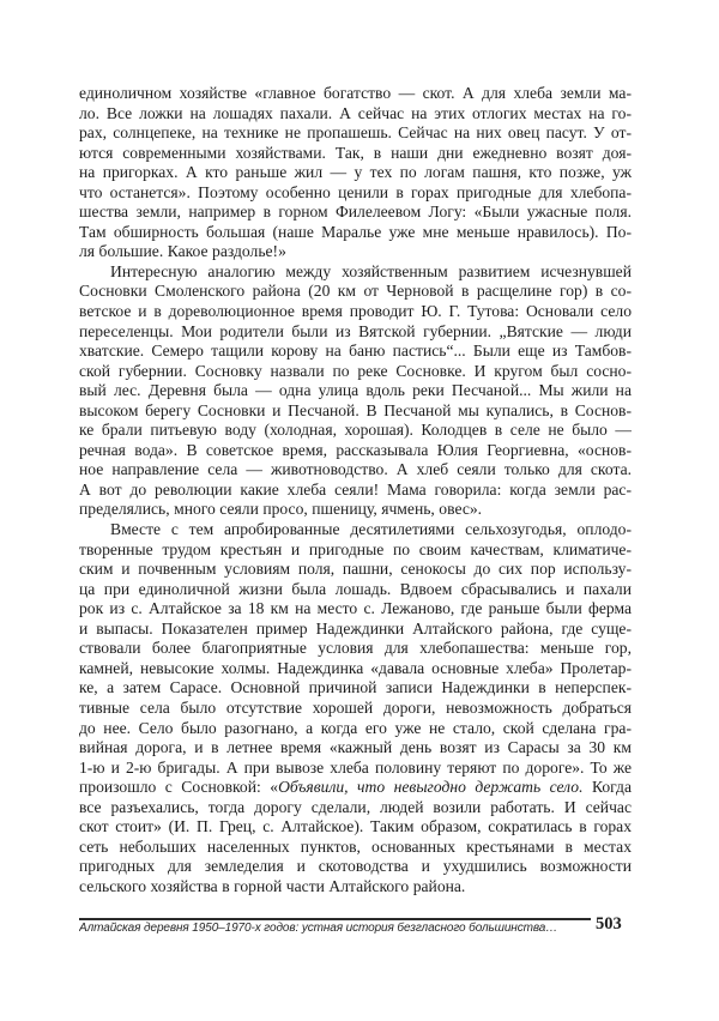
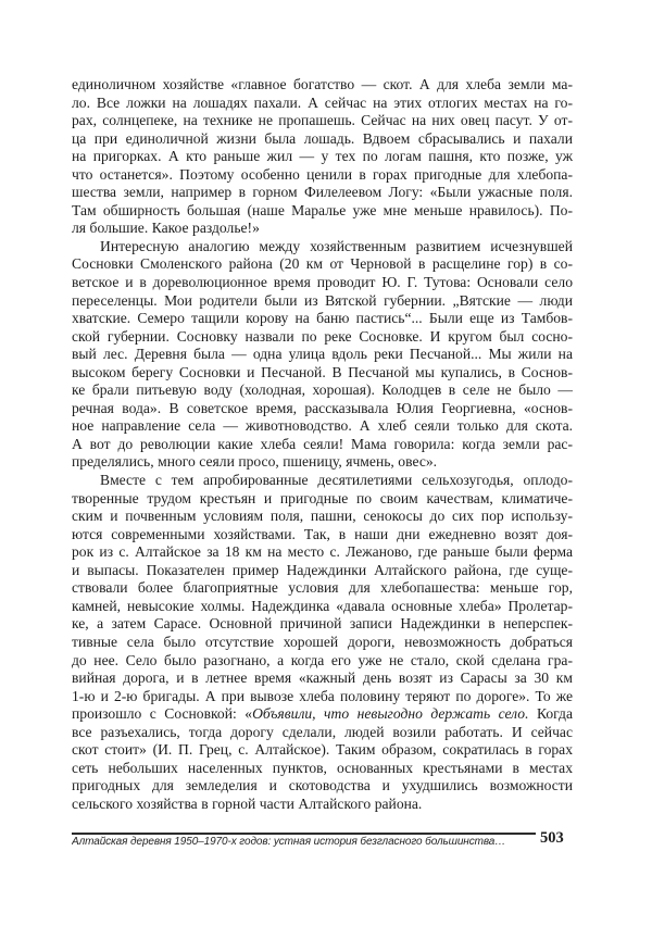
  единоличном хозяйстве «главное богатство — скот. А для хлеба земли ма-
  ло. Все ложки на лошадях пахали. А сейчас на этих отлогих местах на го-
  рах, солнцепеке, на технике не пропашешь. Сейчас на них овец пасут. У от-
- ются современными хозяйствами. Так, в наши дни ежедневно возят доя-
+ ца при единоличной жизни была лошадь. Вдвоем сбрасывались и пахали
  на пригорках. А кто раньше жил — у тех по логам пашня, кто позже, уж
  что останется». Поэтому особенно ценили в горах пригодные для хлебопа-
  шества земли, например в горном Филелеевом Логу: «Были ужасные поля.
  Там обширность большая (наше Маралье уже мне меньше нравилось). По-
  ля большие. Какое раздолье!»
  Интересную аналогию между хозяйственным развитием исчезнувшей
  Сосновки Смоленского района (20 км от Черновой в расщелине гор) в со-
  ветское и в дореволюционное время проводит Ю. Г. Тутова: Основали село
  переселенцы. Мои родители были из Вятской губернии. „Вятские — люди
  хватские. Семеро тащили корову на баню пастись“... Были еще из Тамбов-
  ской губернии. Сосновку назвали по реке Сосновке. И кругом был сосно-
  вый лес. Деревня была — одна улица вдоль реки Песчаной... Мы жили на
  высоком берегу Сосновки и Песчаной. В Песчаной мы купались, в Соснов-
  ке брали питьевую воду (холодная, хорошая). Колодцев в селе не было —
  речная вода». В советское время, рассказывала Юлия Георгиевна, «основ-
  ное направление села — животноводство. А хлеб сеяли только для скота.
  А вот до революции какие хлеба сеяли! Мама говорила: когда земли рас-
  пределялись, много сеяли просо, пшеницу, ячмень, овес».
  Вместе с тем апробированные десятилетиями сельхозугодья, оплодо-
  творенные трудом крестьян и пригодные по своим качествам, климатиче-
  ским и почвенным условиям поля, пашни, сенокосы до сих пор использу-
- ца при единоличной жизни была лошадь. Вдвоем сбрасывались и пахали
+ ются современными хозяйствами. Так, в наши дни ежедневно возят доя-
  рок из с. Алтайское за 18 км на место с. Лежаново, где раньше были ферма
  и выпасы. Показателен пример Надеждинки Алтайского района, где суще-
  ствовали более благоприятные условия для хлебопашества: меньше гор,
  камней, невысокие холмы. Надеждинка «давала основные хлеба» Пролетар-
  ке, а затем Сарасе. Основной причиной записи Надеждинки в неперспек-
  тивные села было отсутствие хорошей дороги, невозможность добраться
  до нее. Село было разогнано, а когда его уже не стало, ской сделана гра-
  вийная дорога, и в летнее время «кажный день возят из Сарасы за 30 км
  1-ю и 2-ю бригады. А при вывозе хлеба половину теряют по дороге». То же
  произошло с Сосновкой: «Объявили, что невыгодно держать село. Когда
  все разъехались, тогда дорогу сделали, людей возили работать. И сейчас
  скот стоит» (И. П. Грец, с. Алтайское). Таким образом, сократилась в горах
  сеть небольших населенных пунктов, основанных крестьянами в местах
  пригодных для земледелия и скотоводства и ухудшились возможности
  сельского хозяйства в горной части Алтайского района.
  Алтайская деревня 1950–1970-х годов: устная история безгласного большинства…
  503
